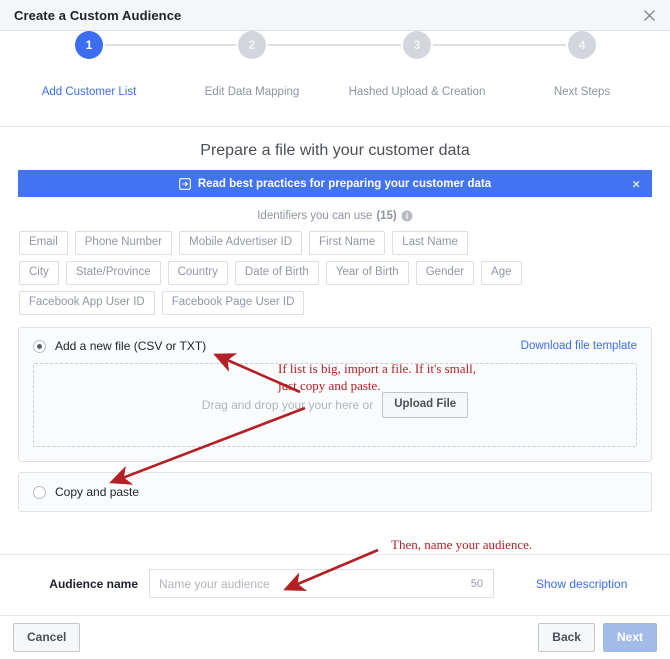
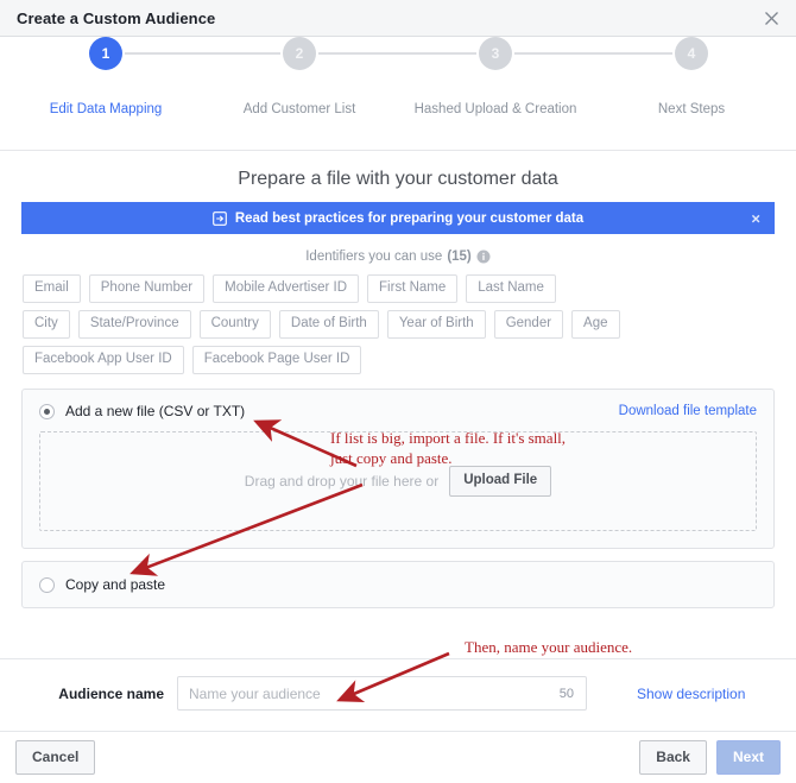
  Create a Custom Audience
  1
- Add Customer List
+ Edit Data Mapping
  2
- Edit Data Mapping
+ Add Customer List
  3
  Hashed Upload & Creation
  4
  Next Steps
  Prepare a file with your customer data
  Read best practices for preparing your customer data
  ×
  Identifiers you can use
  (15)
  Email
  Phone Number
  Mobile Advertiser ID
  First Name
  Last Name
  City
  State/Province
  Country
  Date of Birth
  Year of Birth
  Gender
  Age
  Facebook App User ID
  Facebook Page User ID
  Add a new file (CSV or TXT)
  Download file template
- Drag and drop your your here or
+ Drag and drop your file here or
  Upload File
  Copy and paste
  Audience name
  Name your audience
  50
  Show description
  Cancel
  Back
  Next
  If list is big, import a file. If it's small,
  just copy and paste.
  Then, name your audience.
